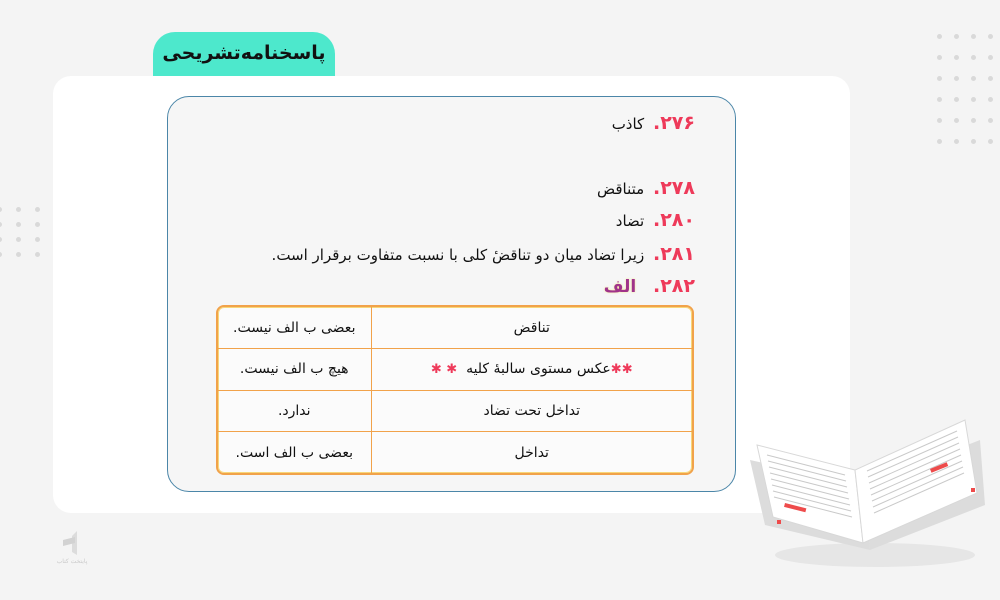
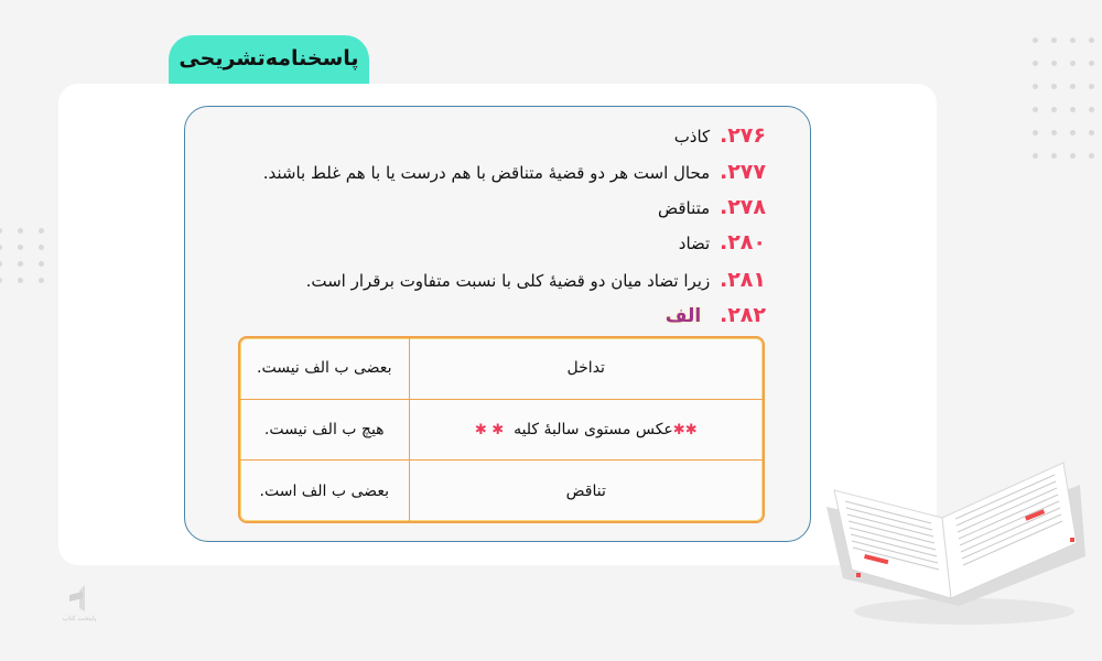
  پاسخنامه‌تشریحی
  ۲۷۶. کاذب
+ ۲۷۷. محال است هر دو قضیهٔ متناقض با هم درست یا با هم غلط باشند.
  ۲۷۸. متناقض
  ۲۸۰. تضاد
- ۲۸۱. زیرا تضاد میان دو تناقضٔ کلی با نسبت متفاوت برقرار است.
+ ۲۸۱. زیرا تضاد میان دو قضیهٔ کلی با نسبت متفاوت برقرار است.
  ۲۸۲. الف
- تناقض	بعضی ب الف نیست.
+ تداخل	بعضی ب الف نیست.
  ✱✱عکس مستوی سالبهٔ کلیه ✱ ✱	هیچ ب الف نیست.
- تداخل تحت تضاد	ندارد.
- تداخل	بعضی ب الف است.
+ تناقض	بعضی ب الف است.
